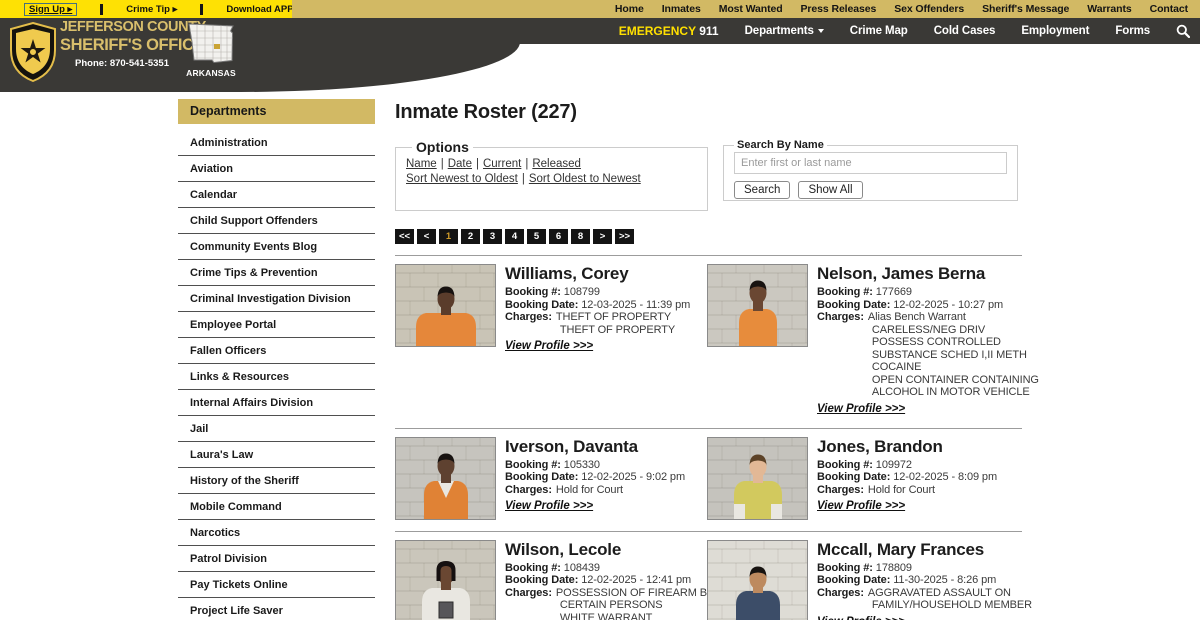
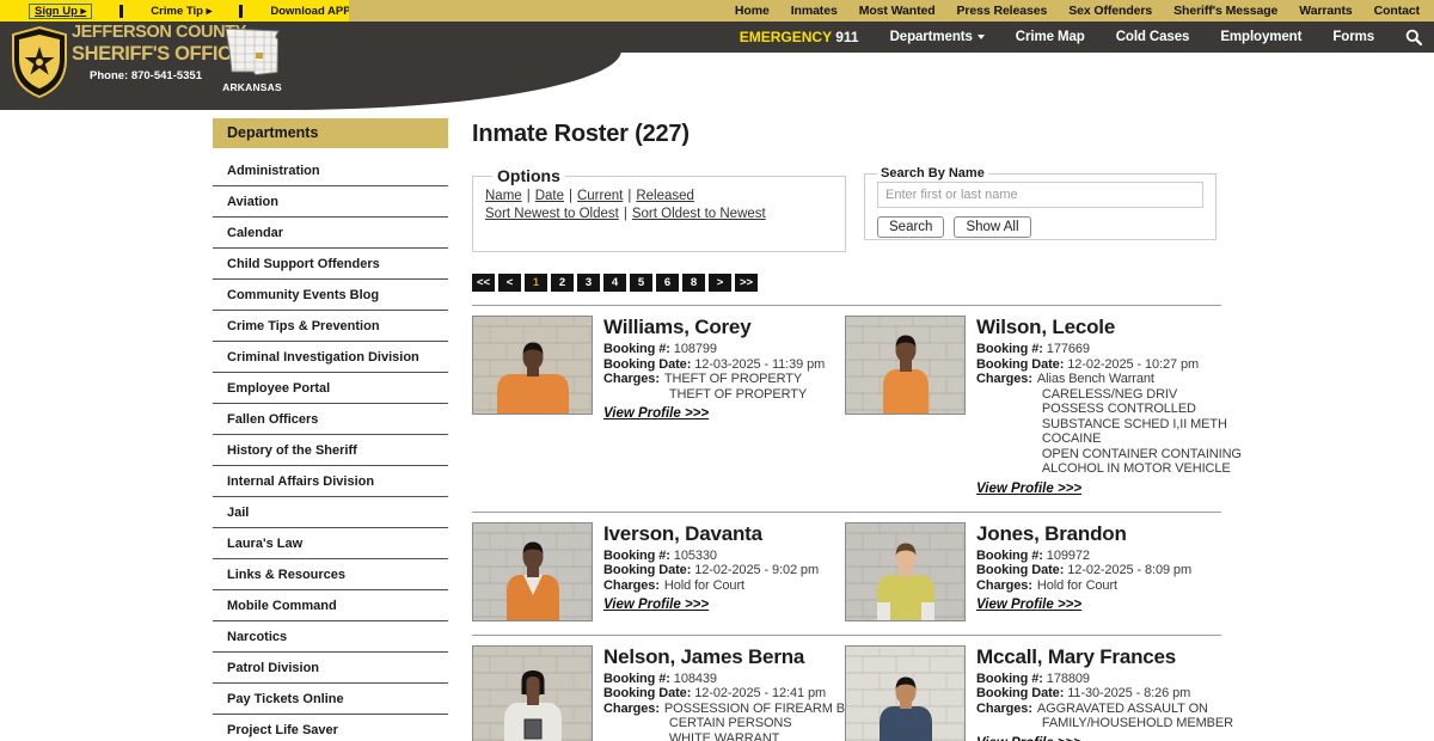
  Sign Up ▸
  Crime Tip ▸
  Download APP
  Home
  Inmates
  Most Wanted
  Press Releases
  Sex Offenders
  Sheriff's Message
  Warrants
  Contact
  EMERGENCY 911
  Departments
  Crime Map
  Cold Cases
  Employment
  Forms
  JEFFERSON COUN
  SHERIFF'S OFFI
  Phone: 870-541-5351
  ARKANSAS
  Departments
  Administration
  Aviation
  Calendar
  Child Support Offenders
  Community Events Blog
  Crime Tips & Prevention
  Criminal Investigation Division
  Employee Portal
  Fallen Officers
- Links & Resources
+ History of the Sheriff
  Internal Affairs Division
  Jail
  Laura's Law
- History of the Sheriff
+ Links & Resources
  Mobile Command
  Narcotics
  Patrol Division
  Pay Tickets Online
  Project Life Saver
  Inmate Roster (227)
  Options
  Name | Date | Current | Released
  Sort Newest to Oldest | Sort Oldest to Newest
  Search By Name
  Enter first or last name
  Search
  Show All
  <<
  <
  1
  2
  3
  4
  5
  6
  8
  >
  >>
  Williams, Corey
  Booking #: 108799
  Booking Date: 12-03-2025 - 11:39 pm
  Charges:
  THEFT OF PROPERTY
  THEFT OF PROPERTY
  View Profile >>>
- Nelson, James Berna
+ Wilson, Lecole
  Booking #: 177669
  Booking Date: 12-02-2025 - 10:27 pm
  Charges:
  Alias Bench Warrant
  CARELESS/NEG DRIV
  POSSESS CONTROLLED
  SUBSTANCE SCHED I,II METH
  COCAINE
  OPEN CONTAINER CONTAINING
  ALCOHOL IN MOTOR VEHICLE
  View Profile >>>
  Iverson, Davanta
  Booking #: 105330
  Booking Date: 12-02-2025 - 9:02 pm
  Charges:
  Hold for Court
  View Profile >>>
  Jones, Brandon
  Booking #: 109972
  Booking Date: 12-02-2025 - 8:09 pm
  Charges:
  Hold for Court
  View Profile >>>
- Wilson, Lecole
+ Nelson, James Berna
  Booking #: 108439
  Booking Date: 12-02-2025 - 12:41 pm
  Charges:
  POSSESSION OF FIREARM B
  CERTAIN PERSONS
  WHITE WARRANT
  Mccall, Mary Frances
  Booking #: 178809
  Booking Date: 11-30-2025 - 8:26 pm
  Charges:
  AGGRAVATED ASSAULT ON
  FAMILY/HOUSEHOLD MEMBER
